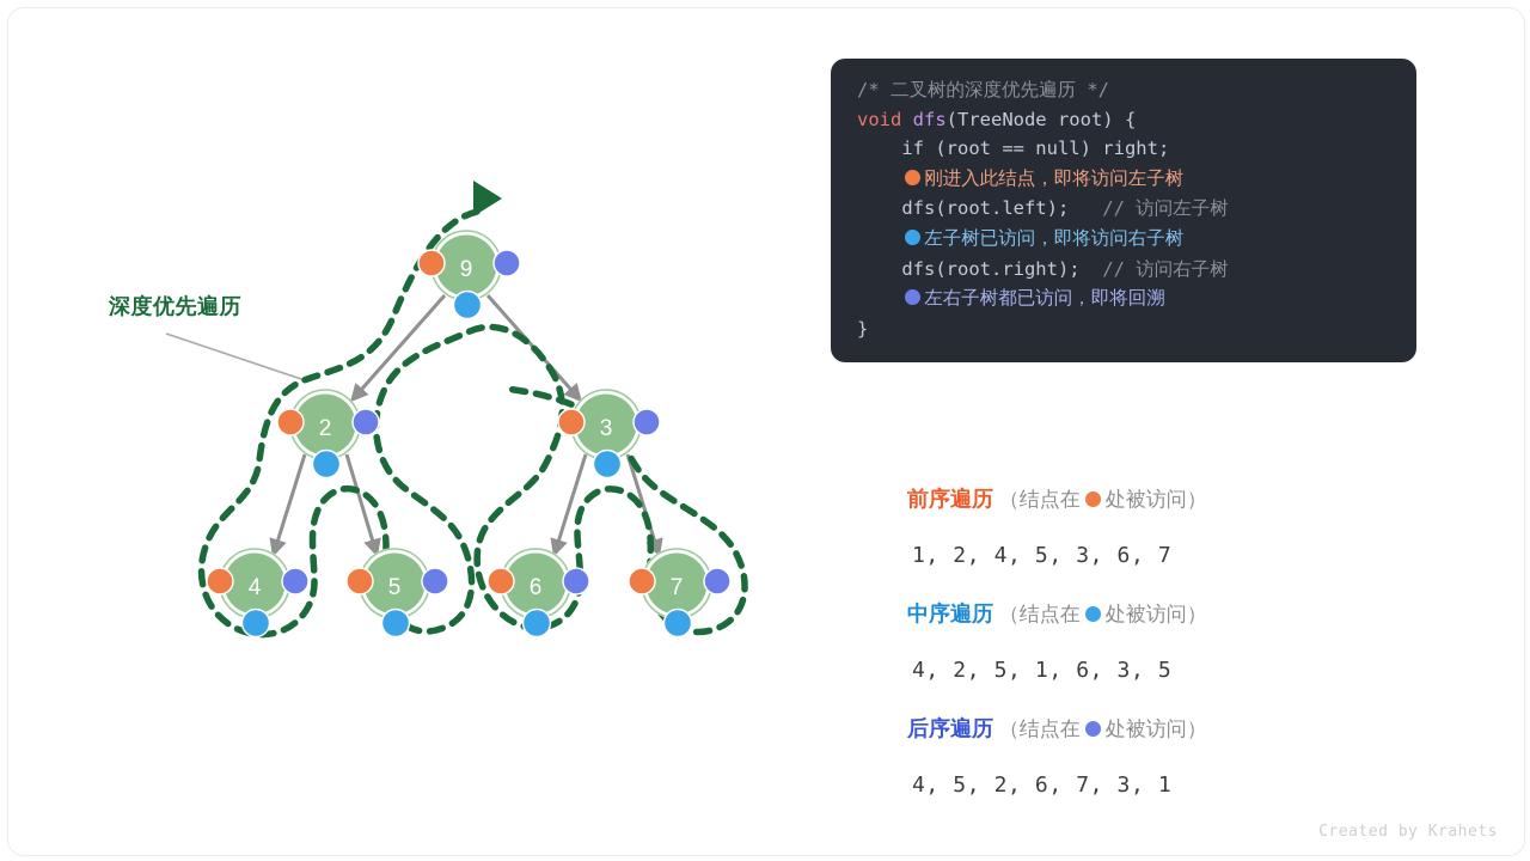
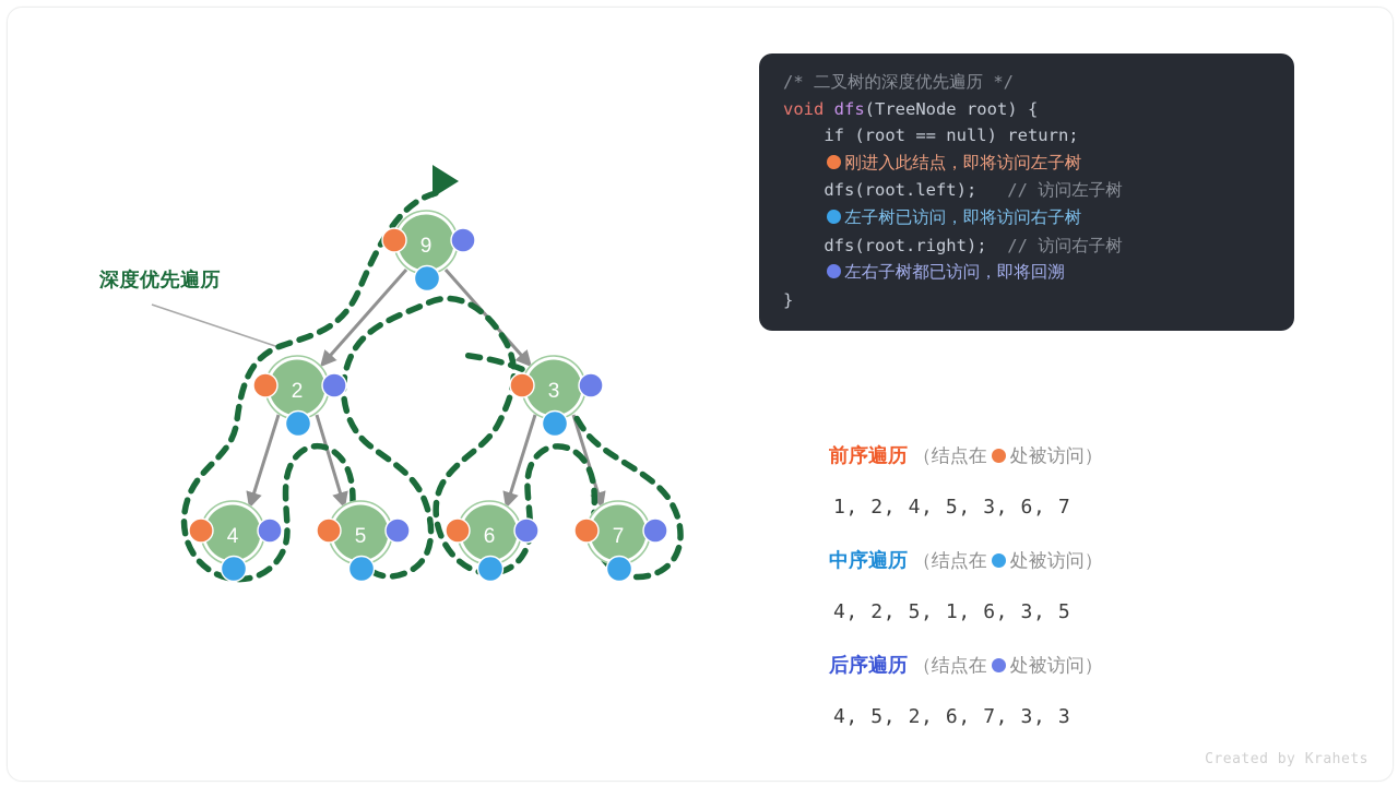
  9
  2
  3
  4
  5
  6
  7
  深度优先遍历
  /* 二叉树的深度优先遍历 */
  void dfs(TreeNode root) {
- if (root == null) right;
+ if (root == null) return;
  刚进入此结点，即将访问左子树
  dfs(root.left); // 访问左子树
  左子树已访问，即将访问右子树
  dfs(root.right); // 访问右子树
  左右子树都已访问，即将回溯
  }
  前序遍历 （结点在 处被访问）
  1, 2, 4, 5, 3, 6, 7
  中序遍历 （结点在 处被访问）
  4, 2, 5, 1, 6, 3, 5
  后序遍历 （结点在 处被访问）
- 4, 5, 2, 6, 7, 3, 1
+ 4, 5, 2, 6, 7, 3, 3
  Created by Krahets
